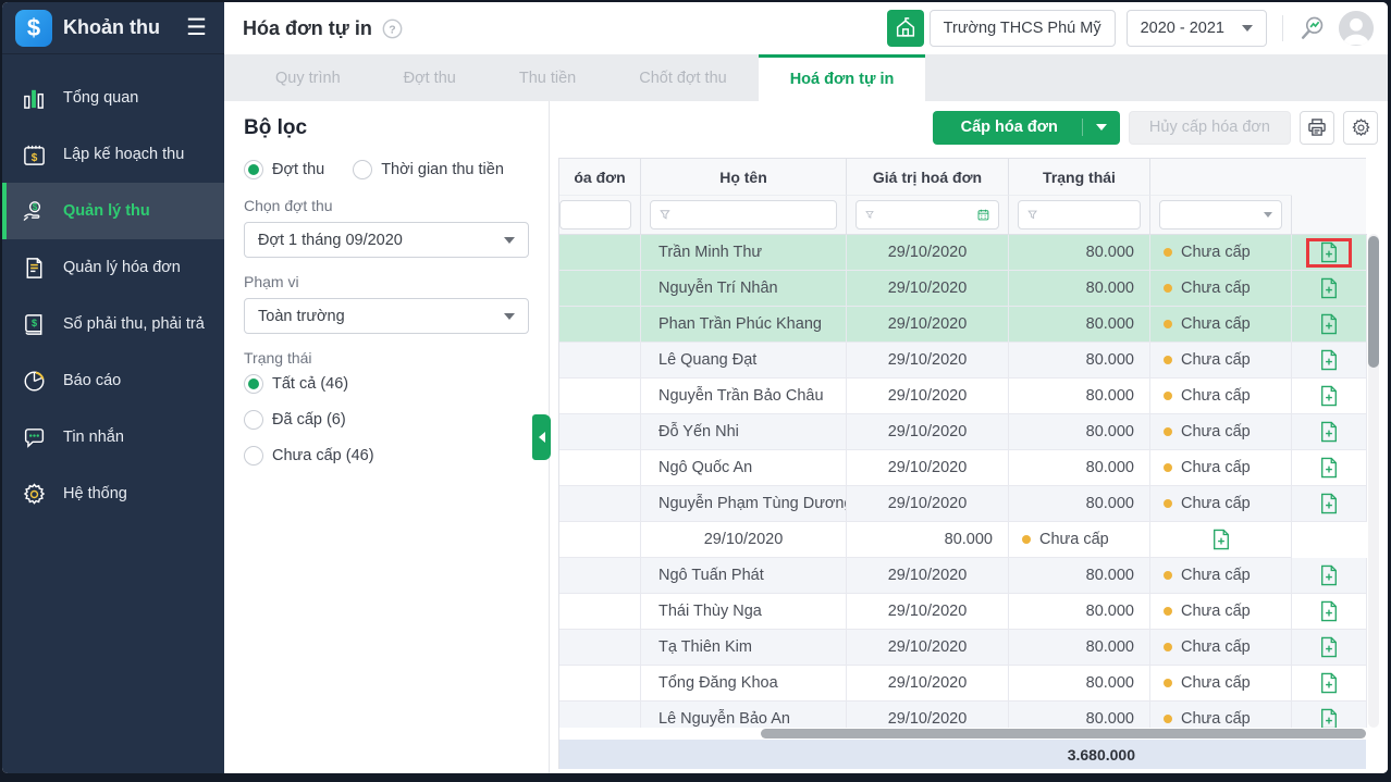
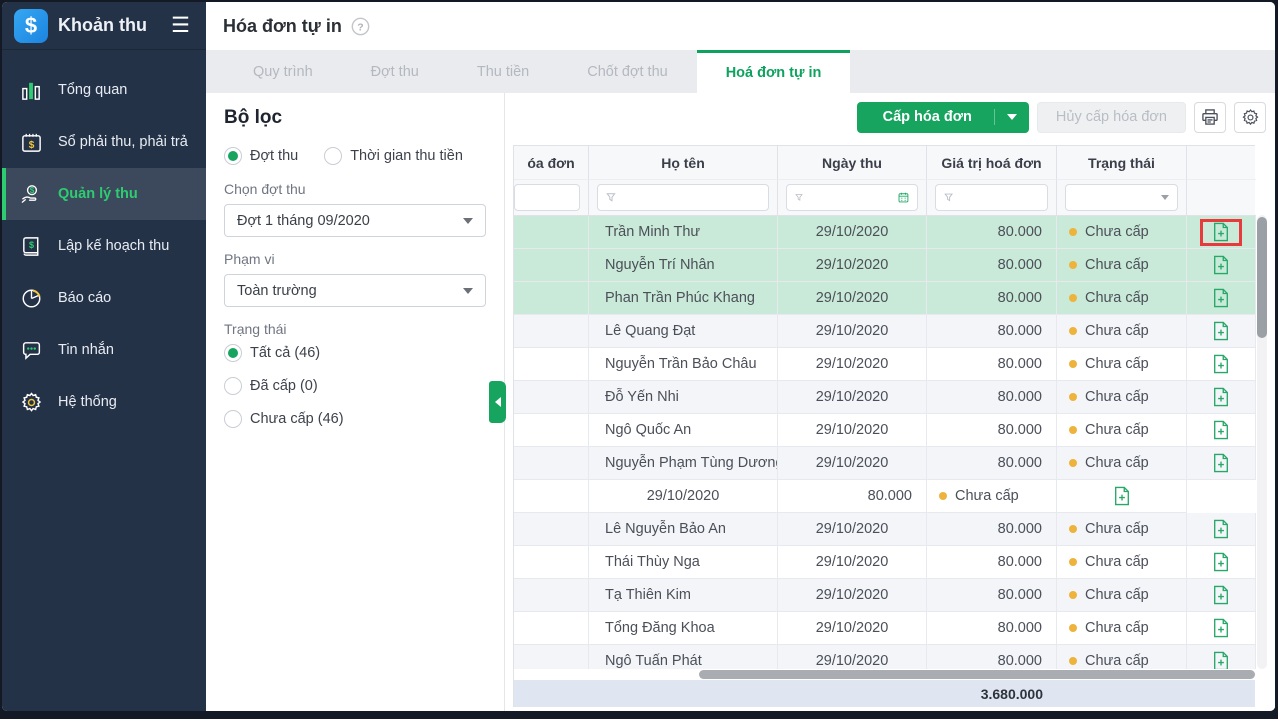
  $
  Khoản thu
  ☰
  Tổng quan
  $
- Lập kế hoạch thu
+ Sổ phải thu, phải trả
  $
  Quản lý thu
- Quản lý hóa đơn
  $
- Sổ phải thu, phải trả
+ Lập kế hoạch thu
  Báo cáo
  Tin nhắn
  Hệ thống
  Hóa đơn tự in
  ?
- Trường THCS Phú Mỹ
- 2020 - 2021
  Quy trình
  Đợt thu
  Thu tiền
  Chốt đợt thu
  Hoá đơn tự in
  Bộ lọc
  Đợt thu
  Thời gian thu tiền
  Chọn đợt thu
  Đợt 1 tháng 09/2020
  Phạm vi
  Toàn trường
  Trạng thái
  Tất cả (46)
- Đã cấp (6)
+ Đã cấp (0)
  Chưa cấp (46)
  Cấp hóa đơn
  Hủy cấp hóa đơn
  óa đơn
  Họ tên
+ Ngày thu
  Giá trị hoá đơn
  Trạng thái
  Trần Minh Thư
  29/10/2020
  80.000
  Chưa cấp
  Nguyễn Trí Nhân
  29/10/2020
  80.000
  Chưa cấp
  Phan Trần Phúc Khang
  29/10/2020
  80.000
  Chưa cấp
  Lê Quang Đạt
  29/10/2020
  80.000
  Chưa cấp
  Nguyễn Trần Bảo Châu
  29/10/2020
  80.000
  Chưa cấp
  Đỗ Yến Nhi
  29/10/2020
  80.000
  Chưa cấp
  Ngô Quốc An
  29/10/2020
  80.000
  Chưa cấp
  Nguyễn Phạm Tùng Dươn
  29/10/2020
  80.000
  Chưa cấp
  29/10/2020
  80.000
  Chưa cấp
- Ngô Tuấn Phát
+ Lê Nguyễn Bảo An
  29/10/2020
  80.000
  Chưa cấp
  Thái Thùy Nga
  29/10/2020
  80.000
  Chưa cấp
  Tạ Thiên Kim
  29/10/2020
  80.000
  Chưa cấp
  Tổng Đăng Khoa
  29/10/2020
  80.000
  Chưa cấp
- Lê Nguyễn Bảo An
+ Ngô Tuấn Phát
  29/10/2020
  80.000
  Chưa cấp
  3.680.000
